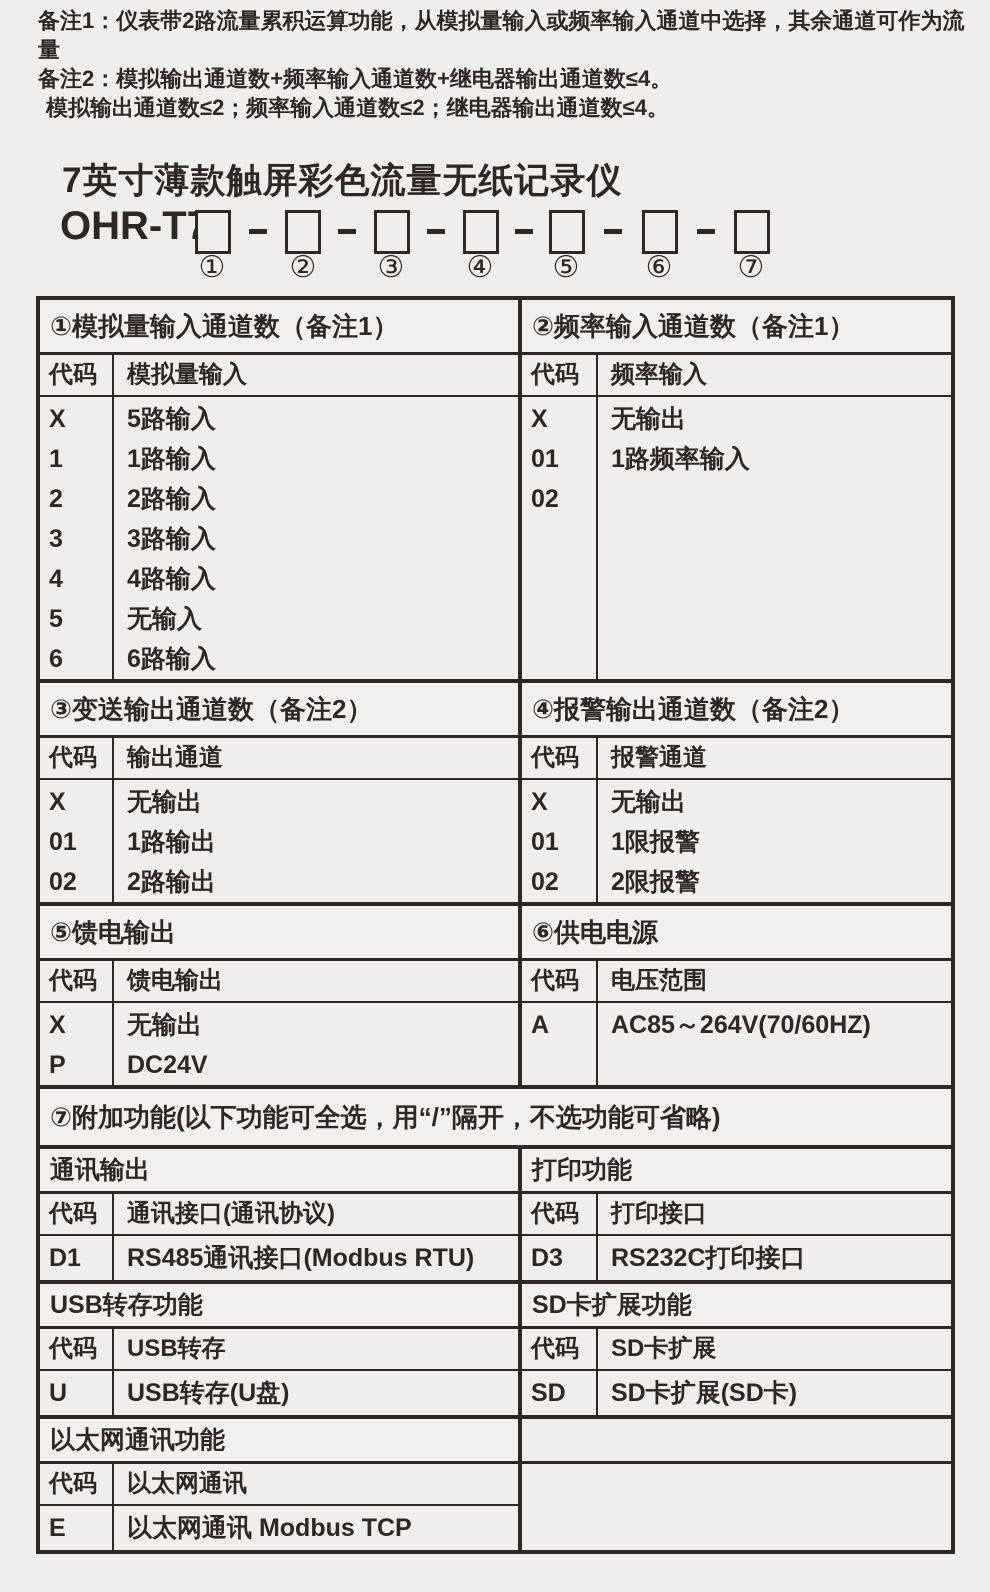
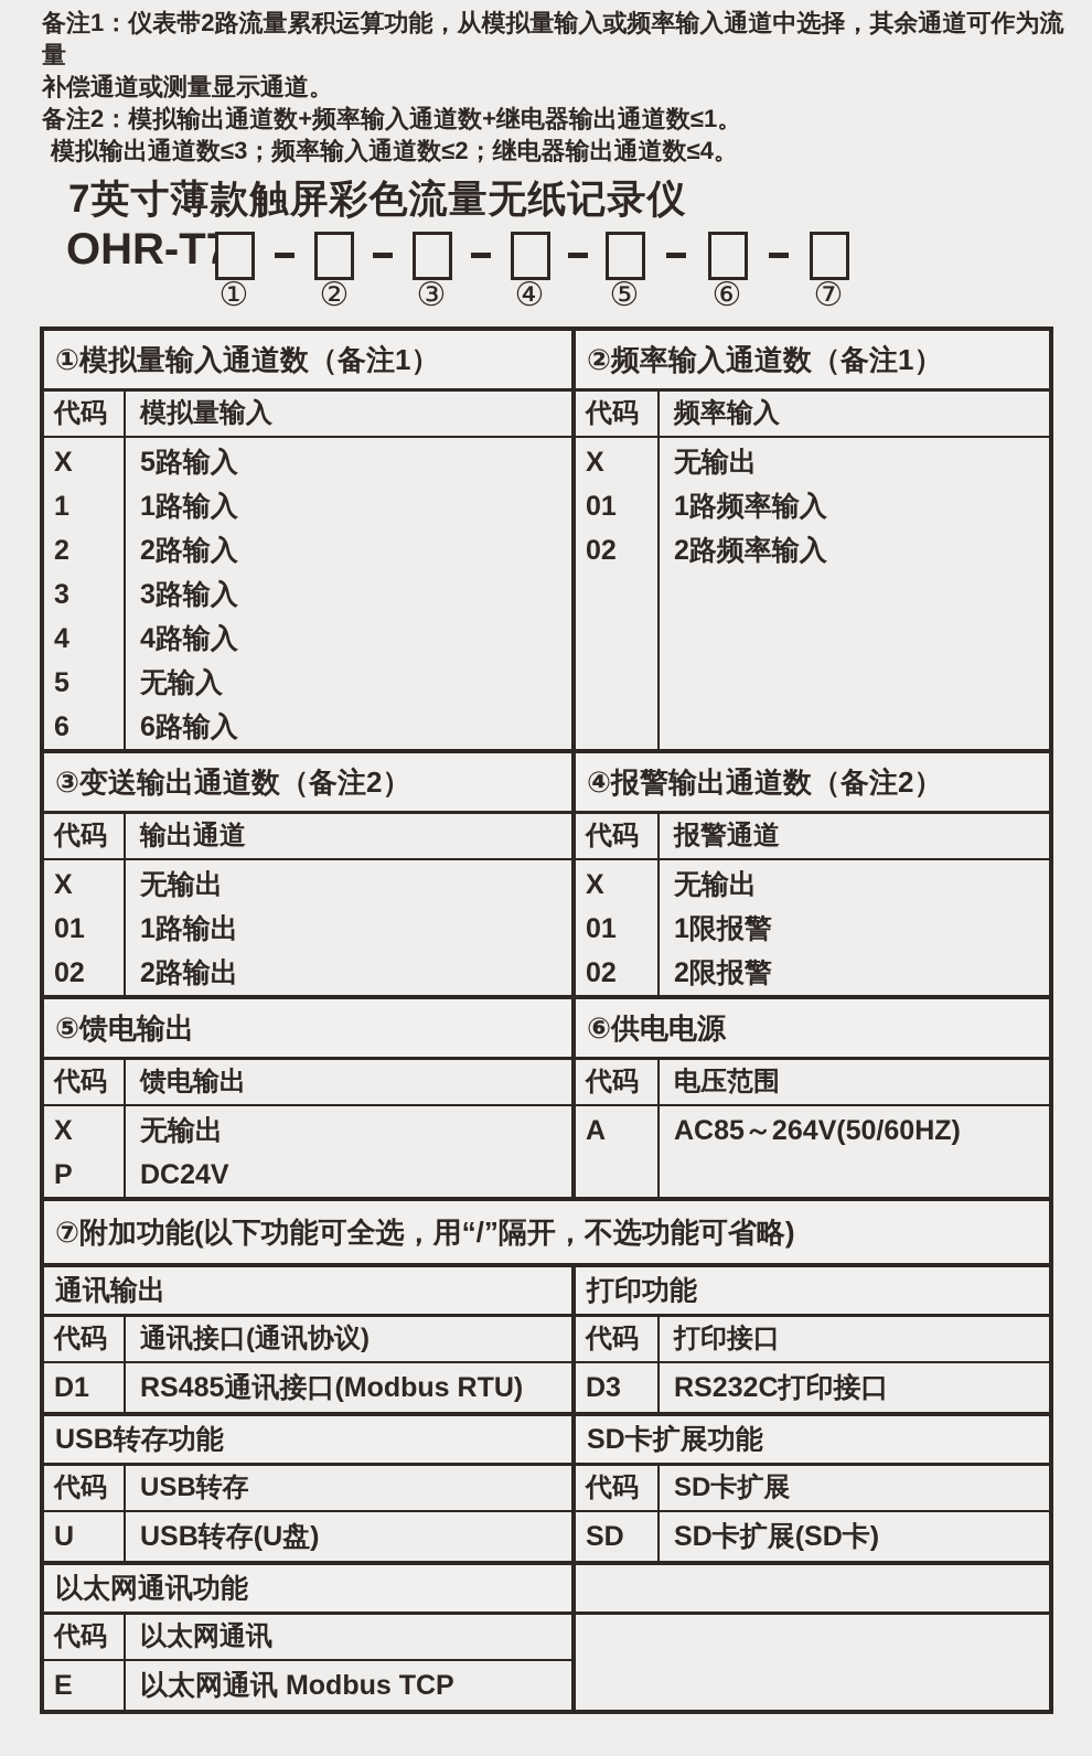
  备注1：仪表带2路流量累积运算功能，从模拟量输入或频率输入通道中选择，其余通道可作为流量
+ 补偿通道或测量显示通道。
- 备注2：模拟输出通道数+频率输入通道数+继电器输出通道数≤4。
+ 备注2：模拟输出通道数+频率输入通道数+继电器输出通道数≤1。
- 模拟输出通道数≤2；频率输入通道数≤2；继电器输出通道数≤4。
+ 模拟输出通道数≤3；频率输入通道数≤2；继电器输出通道数≤4。
  7英寸薄款触屏彩色流量无纸记录仪
  OHR-T
  ①
  ②
  ③
  ④
  ⑤
  ⑥
  ⑦
  ①模拟量输入通道数（备注1）
  代码
  模拟量输入
  X
  1
  2
  3
  4
  5
  6
  5路输入
  1路输入
  2路输入
  3路输入
  4路输入
  无输入
  6路输入
  ②频率输入通道数（备注1）
  代码
  频率输入
  X
  01
  02
  无输出
  1路频率输入
+ 2路频率输入
  ③变送输出通道数（备注2）
  代码
  输出通道
  X
  01
  02
  无输出
  1路输出
  2路输出
  ④报警输出通道数（备注2）
  代码
  报警通道
  X
  01
  02
  无输出
  1限报警
  2限报警
  ⑤馈电输出
  代码
  馈电输出
  X
  P
  无输出
  DC24V
  ⑥供电电源
  代码
  电压范围
  A
- AC85～264V(70/60HZ)
+ AC85～264V(50/60HZ)
  ⑦附加功能(以下功能可全选，用“/”隔开，不选功能可省略)
  通讯输出
  代码
  通讯接口(通讯协议)
  D1
  RS485通讯接口(Modbus RTU)
  打印功能
  代码
  打印接口
  D3
  RS232C打印接口
  USB转存功能
  代码
  USB转存
  U
  USB转存(U盘)
  SD卡扩展功能
  代码
  SD卡扩展
  SD
  SD卡扩展(SD卡)
  以太网通讯功能
  代码
  以太网通讯
  E
  以太网通讯 Modbus TCP
